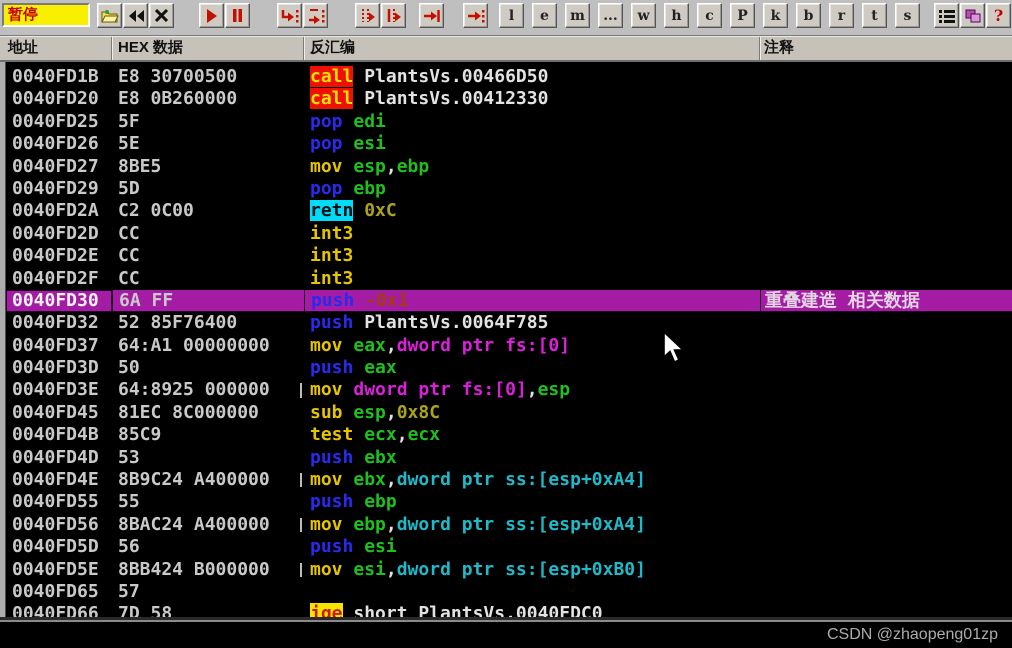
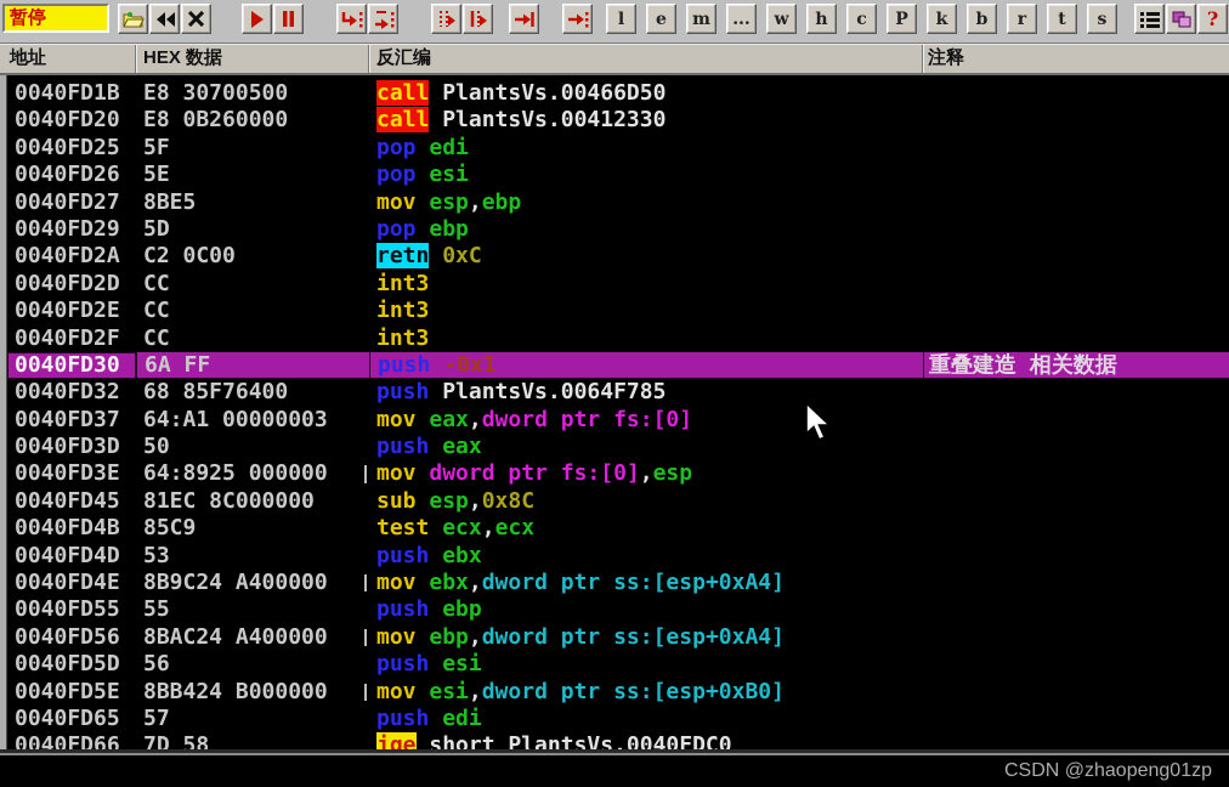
  暂停
  l
  e
  m
  ...
  w
  h
  c
  P
  k
  b
  r
  t
  s
  ?
  地址
  HEX 数据
  反汇编
  注释
  0040FD1B
  E8 30700500
  call PlantsVs.00466D50
  0040FD20
  E8 0B260000
  call PlantsVs.00412330
  0040FD25
  5F
  pop edi
  0040FD26
  5E
  pop esi
  0040FD27
  8BE5
  mov esp,ebp
  0040FD29
  5D
  pop ebp
  0040FD2A
  C2 0C00
  retn 0xC
  0040FD2D
  CC
  int3
  0040FD2E
  CC
  int3
  0040FD2F
  CC
  int3
  0040FD30
  6A FF
  push -0x1
  重叠建造 相关数据
  0040FD32
- 52 85F76400
+ 68 85F76400
  push PlantsVs.0064F785
  0040FD37
- 64:A1 00000000
+ 64:A1 00000003
  mov eax,dword ptr fs:[0]
  0040FD3D
  50
  push eax
  0040FD3E
  64:8925 000000
  mov dword ptr fs:[0],esp
  0040FD45
  81EC 8C000000
  sub esp,0x8C
  0040FD4B
  85C9
  test ecx,ecx
  0040FD4D
  53
  push ebx
  0040FD4E
  8B9C24 A400000
  mov ebx,dword ptr ss:[esp+0xA4]
  0040FD55
  55
  push ebp
  0040FD56
  8BAC24 A400000
  mov ebp,dword ptr ss:[esp+0xA4]
  0040FD5D
  56
  push esi
  0040FD5E
  8BB424 B000000
  mov esi,dword ptr ss:[esp+0xB0]
  0040FD65
  57
+ push edi
  0040FD66
  7D 58
  jge short PlantsVs.0040FDC0
  CSDN @zhaopeng01zp
